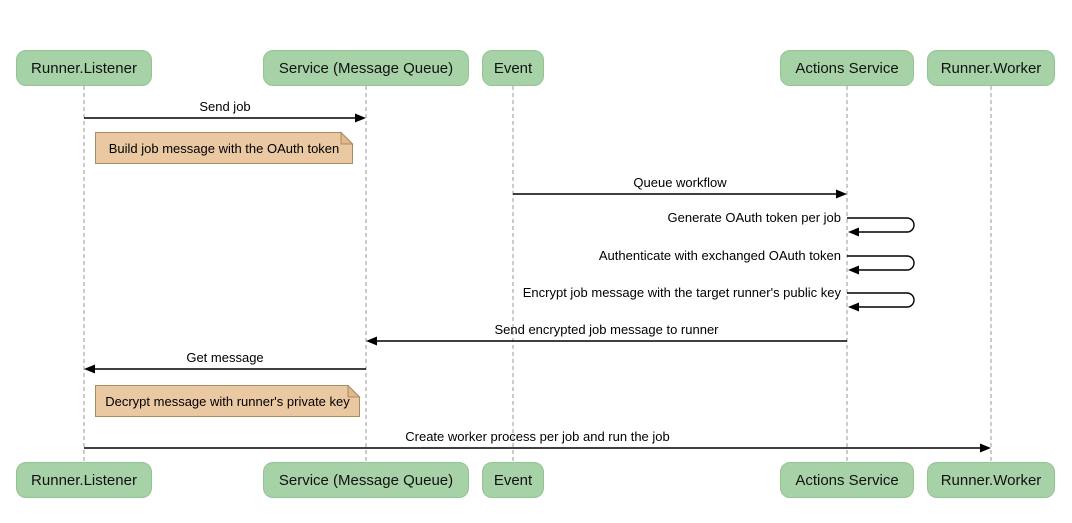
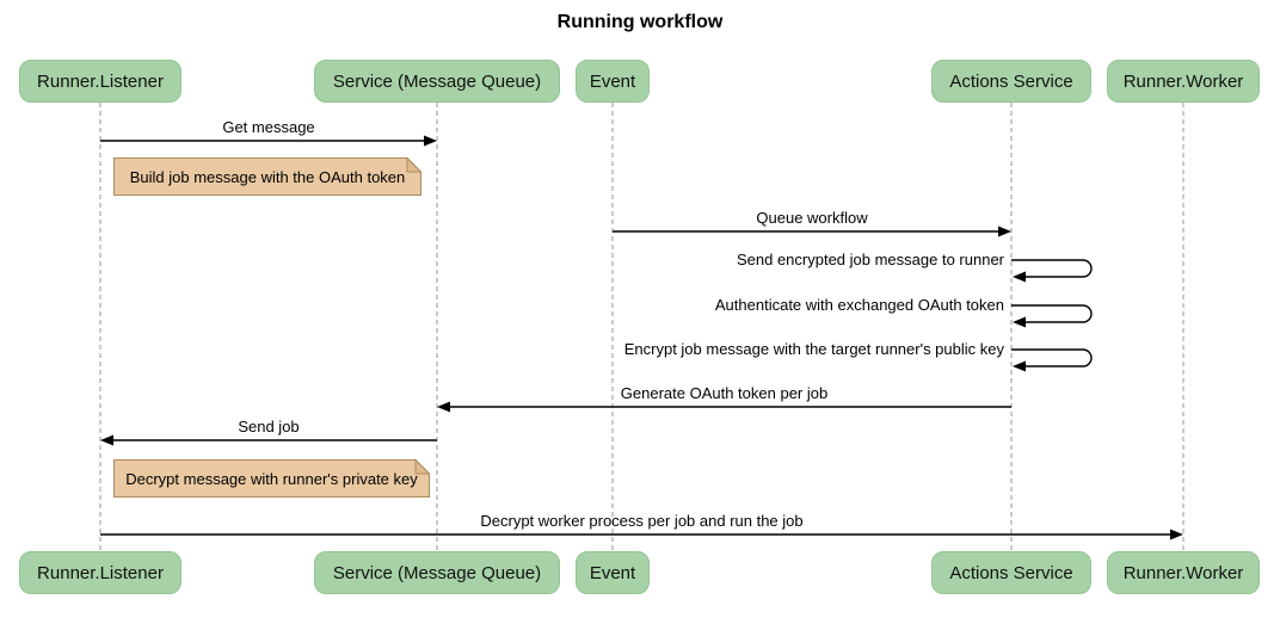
+ Running workflow
  Runner.Listener
  Runner.Listener
  Service (Message Queue)
  Service (Message Queue)
  Event
  Event
  Actions Service
  Actions Service
  Runner.Worker
  Runner.Worker
- Send job
+ Get message
  Build job message with the OAuth token
  Queue workflow
- Generate OAuth token per job
+ Send encrypted job message to runner
  Authenticate with exchanged OAuth token
  Encrypt job message with the target runner's public key
- Send encrypted job message to runner
+ Generate OAuth token per job
- Get message
+ Send job
  Decrypt message with runner's private key
- Create worker process per job and run the job
+ Decrypt worker process per job and run the job
